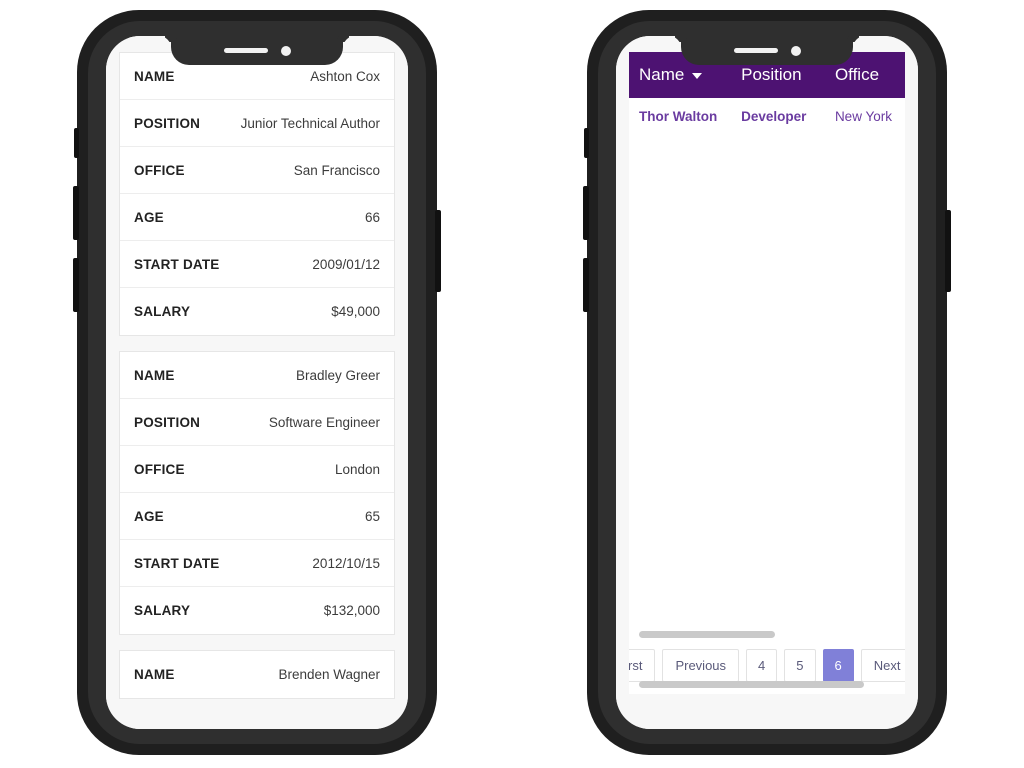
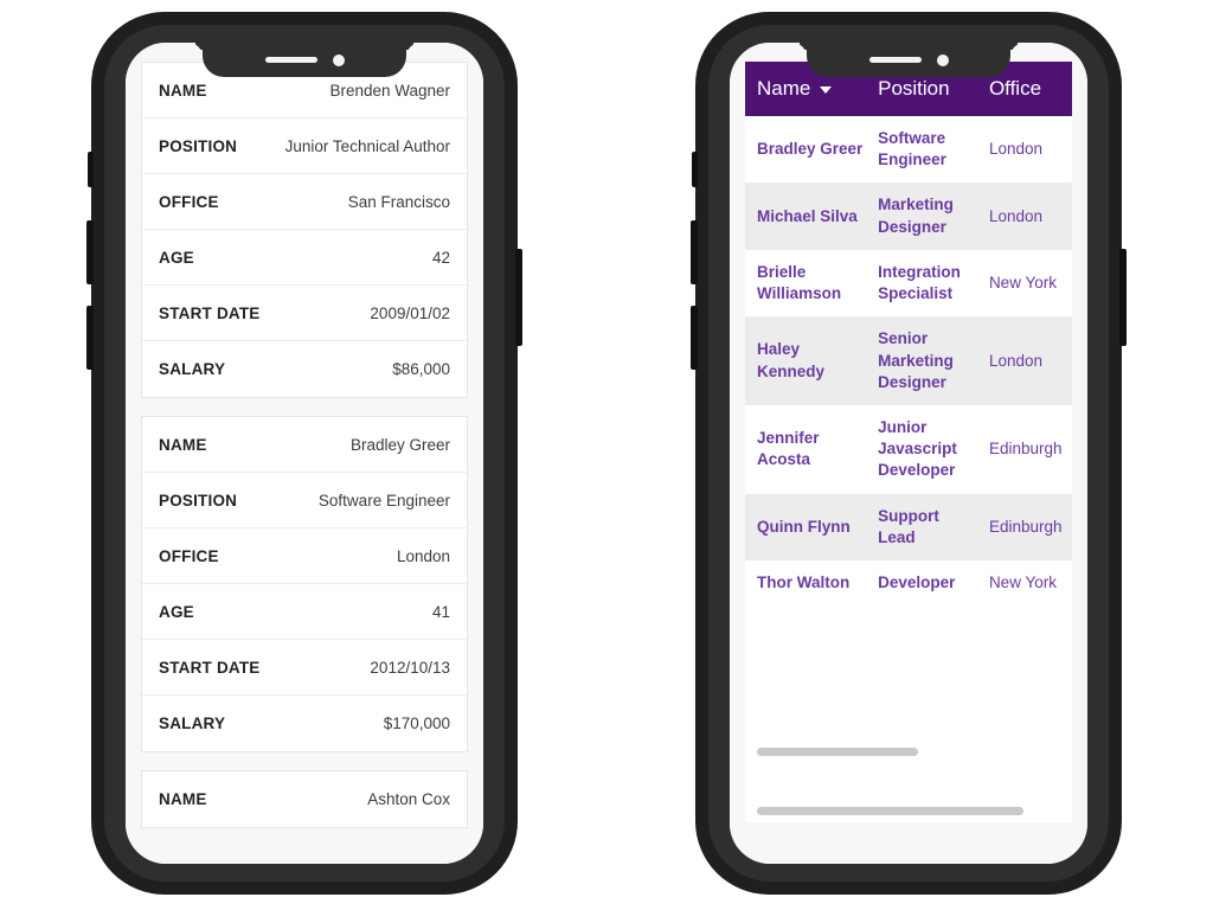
  NAME
- Ashton Cox
+ Brenden Wagner
  POSITION
  Junior Technical Author
  OFFICE
  San Francisco
  AGE
- 66
+ 42
  START DATE
- 2009/01/12
+ 2009/01/02
  SALARY
- $49,000
+ $86,000
  NAME
  Bradley Greer
  POSITION
  Software Engineer
  OFFICE
  London
  AGE
- 65
+ 41
  START DATE
- 2012/10/15
+ 2012/10/13
  SALARY
- $132,000
+ $170,000
  NAME
- Brenden Wagner
+ Ashton Cox
  Name	Position	Office
+ Bradley Greer	Software Engineer	London
+ Michael Silva	Marketing Designer	London
+ Brielle Williamson	Integration Specialist	New York
+ Haley Kennedy	Senior Marketing Designer	London
+ Jennifer Acosta	Junior Javascript Developer	Edinburgh
+ Quinn Flynn	Support Lead	Edinburgh
  Thor Walton	Developer	New York
- rst
- Previous
- 4
- 5
- 6
- Next
